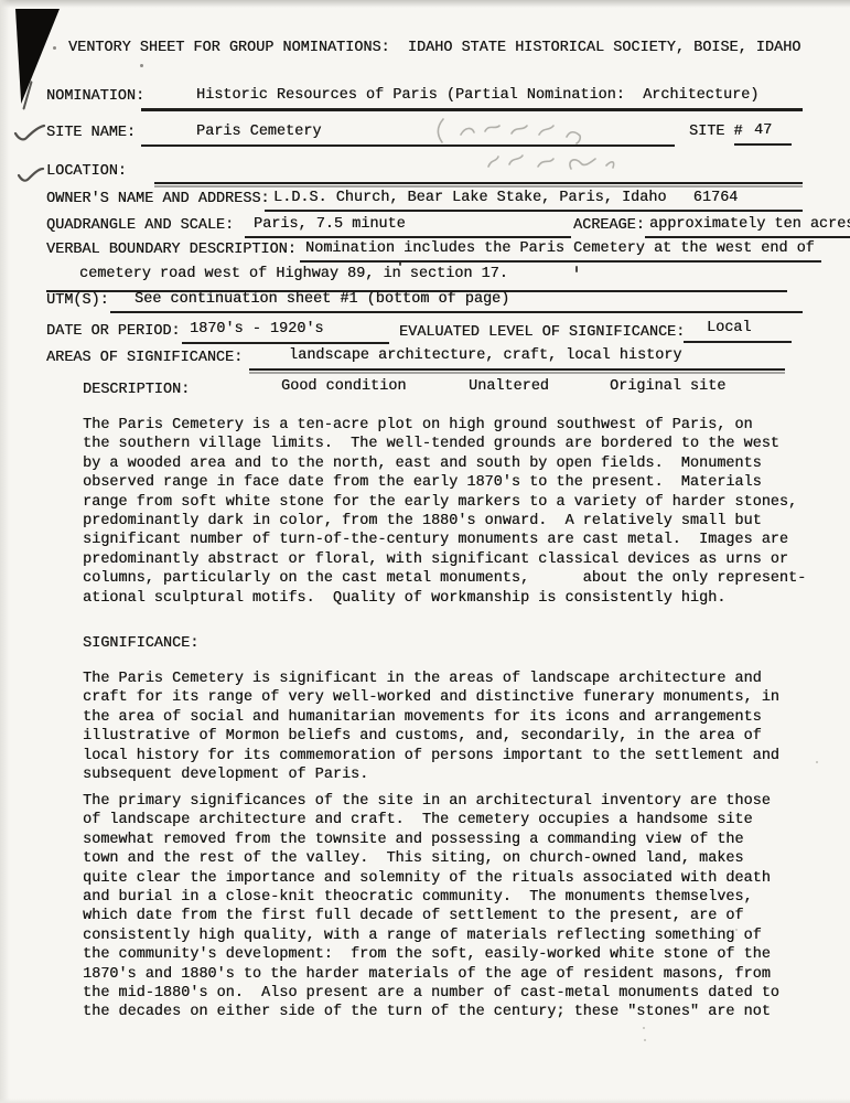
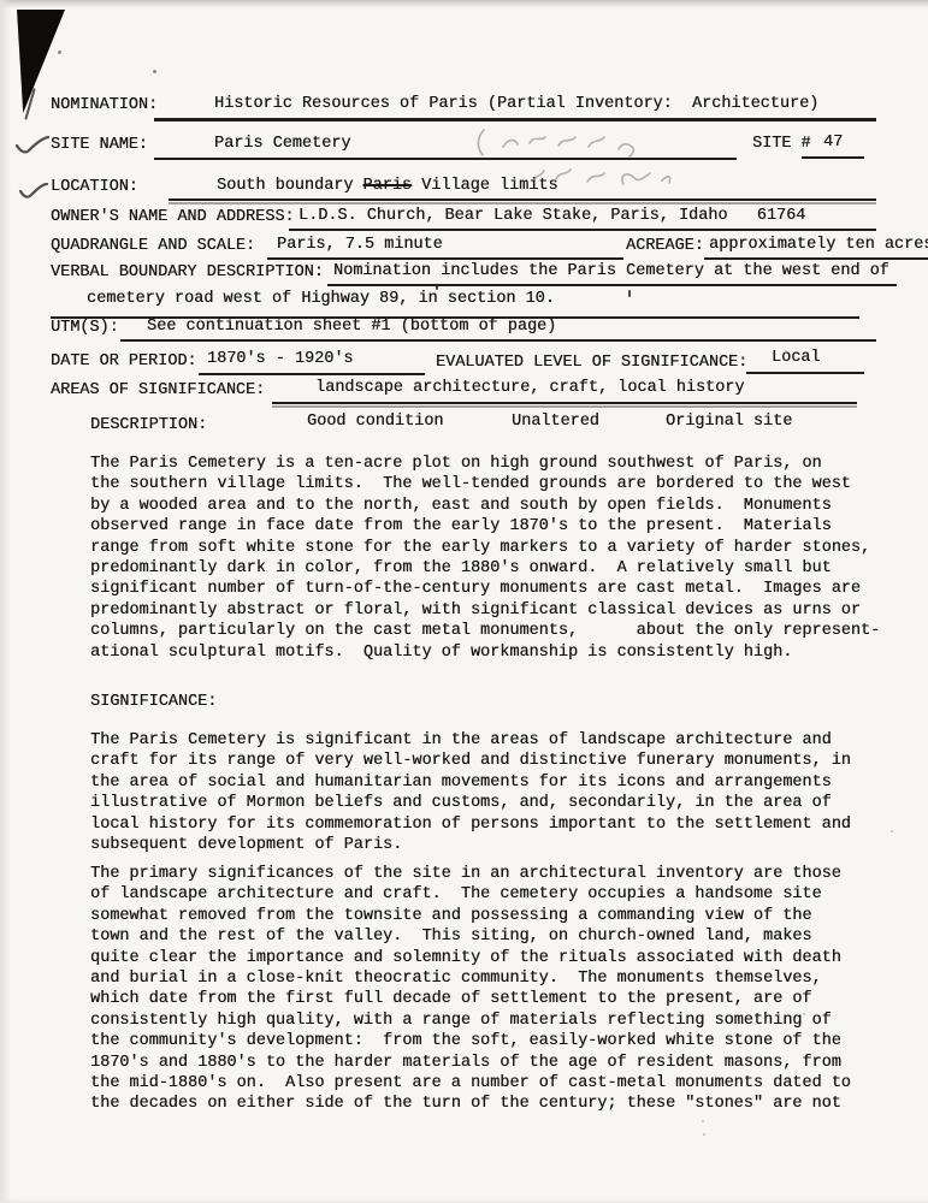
- VENTORY SHEET FOR GROUP NOMINATIONS: IDAHO STATE HISTORICAL SOCIETY, BOISE, IDAHO
  NOMINATION:
- Historic Resources of Paris (Partial Nomination: Architecture)
+ Historic Resources of Paris (Partial Inventory: Architecture)
  SITE NAME:
  Paris Cemetery
  SITE #
  47
  LOCATION:
+ South boundary Paris Village limits
  OWNER'S NAME AND ADDRESS:
  L.D.S. Church, Bear Lake Stake, Paris, Idaho 61764
  QUADRANGLE AND SCALE:
  Paris, 7.5 minute
  ACREAGE:
  approximately ten acre
  VERBAL BOUNDARY DESCRIPTION:
  Nomination includes the Paris Cemetery at the west end of
- cemetery road west of Highway 89, in section 17.
+ cemetery road west of Highway 89, in section 10.
  UTM(S):
  See continuation sheet #1 (bottom of page)
  DATE OR PERIOD:
  1870's - 1920's
  EVALUATED LEVEL OF SIGNIFICANCE:
  Local
  AREAS OF SIGNIFICANCE:
  landscape architecture, craft, local history
  DESCRIPTION:
  Good condition
  Unaltered
  Original site
  The Paris Cemetery is a ten-acre plot on high ground southwest of Paris, on
  the southern village limits. The well-tended grounds are bordered to the west
  by a wooded area and to the north, east and south by open fields. Monuments
  observed range in face date from the early 1870's to the present. Materials
  range from soft white stone for the early markers to a variety of harder stones,
  predominantly dark in color, from the 1880's onward. A relatively small but
  significant number of turn-of-the-century monuments are cast metal. Images are
  predominantly abstract or floral, with significant classical devices as urns or
  columns, particularly on the cast metal monuments, about the only represent-
  ational sculptural motifs. Quality of workmanship is consistently high.
  SIGNIFICANCE:
  The Paris Cemetery is significant in the areas of landscape architecture and
  craft for its range of very well-worked and distinctive funerary monuments, in
  the area of social and humanitarian movements for its icons and arrangements
  illustrative of Mormon beliefs and customs, and, secondarily, in the area of
  local history for its commemoration of persons important to the settlement and
  subsequent development of Paris.
  The primary significances of the site in an architectural inventory are those
  of landscape architecture and craft. The cemetery occupies a handsome site
  somewhat removed from the townsite and possessing a commanding view of the
  town and the rest of the valley. This siting, on church-owned land, makes
  quite clear the importance and solemnity of the rituals associated with death
  and burial in a close-knit theocratic community. The monuments themselves,
  which date from the first full decade of settlement to the present, are of
  consistently high quality, with a range of materials reflecting something of
  the community's development: from the soft, easily-worked white stone of the
  1870's and 1880's to the harder materials of the age of resident masons, from
  the mid-1880's on. Also present are a number of cast-metal monuments dated to
  the decades on either side of the turn of the century; these "stones" are not
